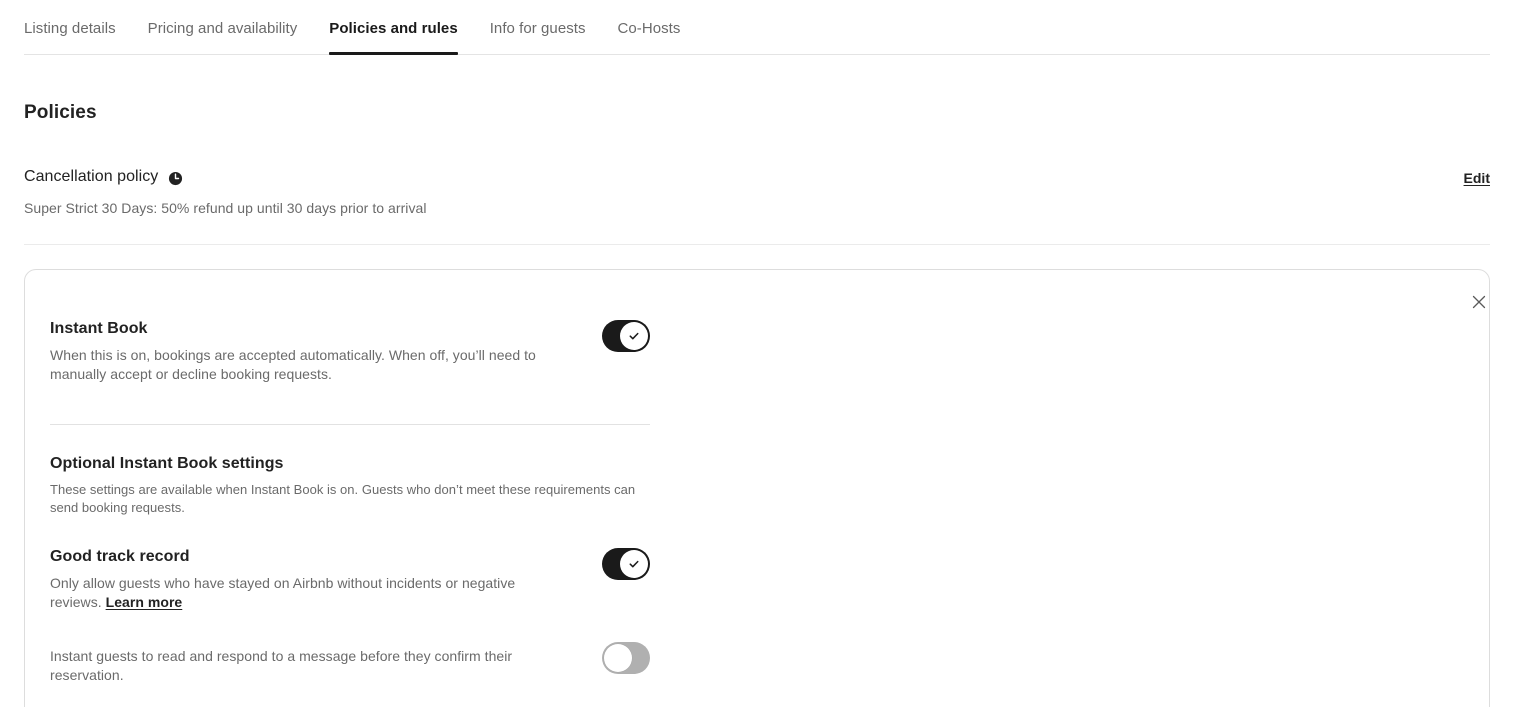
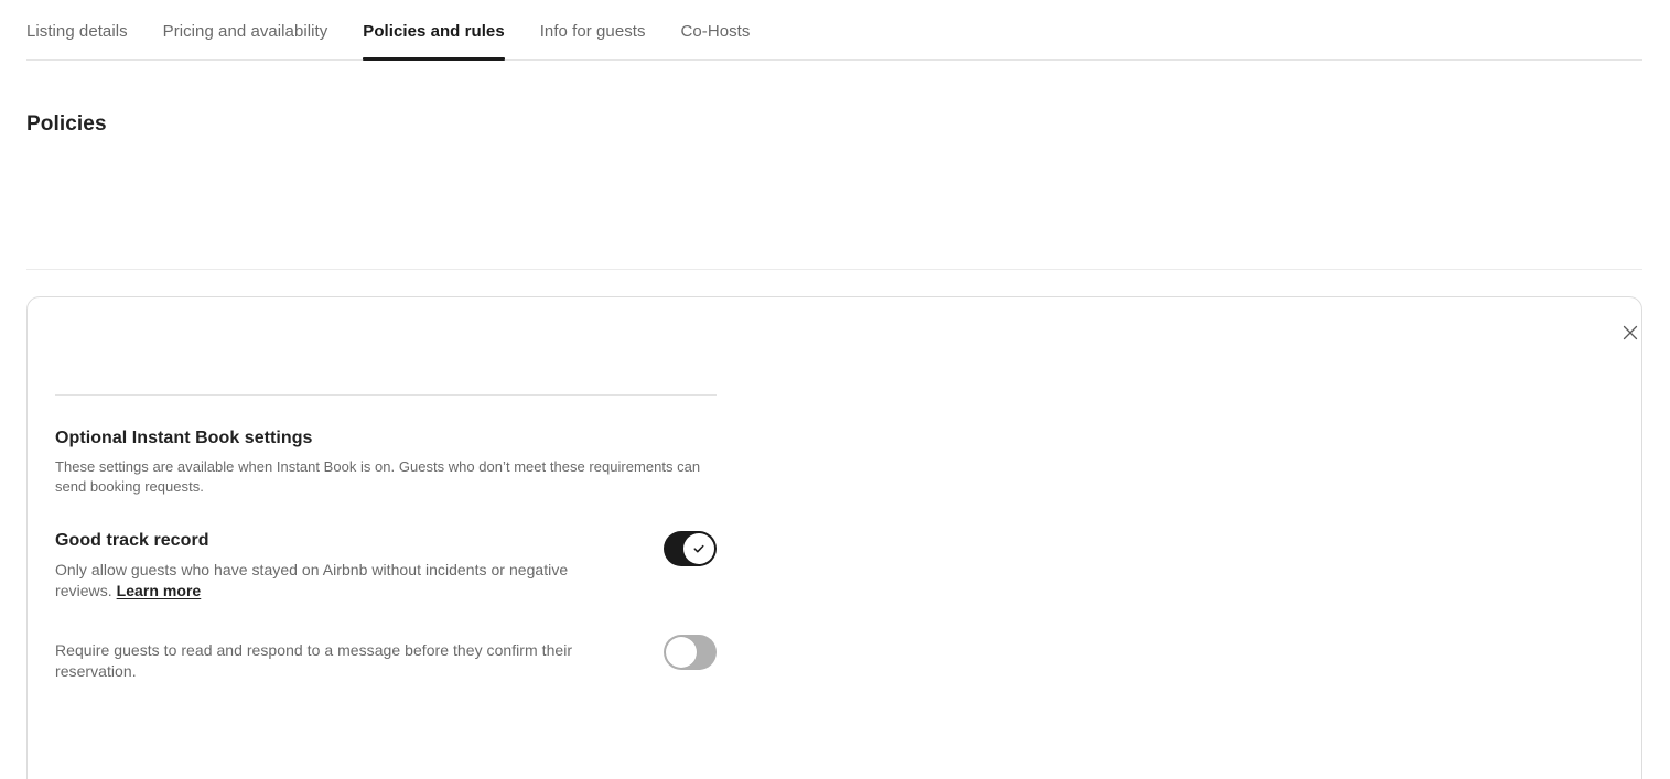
  Listing details
  Pricing and availability
  Policies and rules
  Info for guests
  Co-Hosts
  Policies
- Cancellation policy
- Super Strict 30 Days: 50% refund up until 30 days prior to arrival
- Edit
- Instant Book
- When this is on, bookings are accepted automatically. When off, you’ll need to manually accept or decline booking requests.
  Optional Instant Book settings
  These settings are available when Instant Book is on. Guests who don’t meet these requirements can send booking requests.
  Good track record
  Only allow guests who have stayed on Airbnb without incidents or negative reviews. Learn more
- Instant guests to read and respond to a message before they confirm their reservation.
+ Require guests to read and respond to a message before they confirm their reservation.
